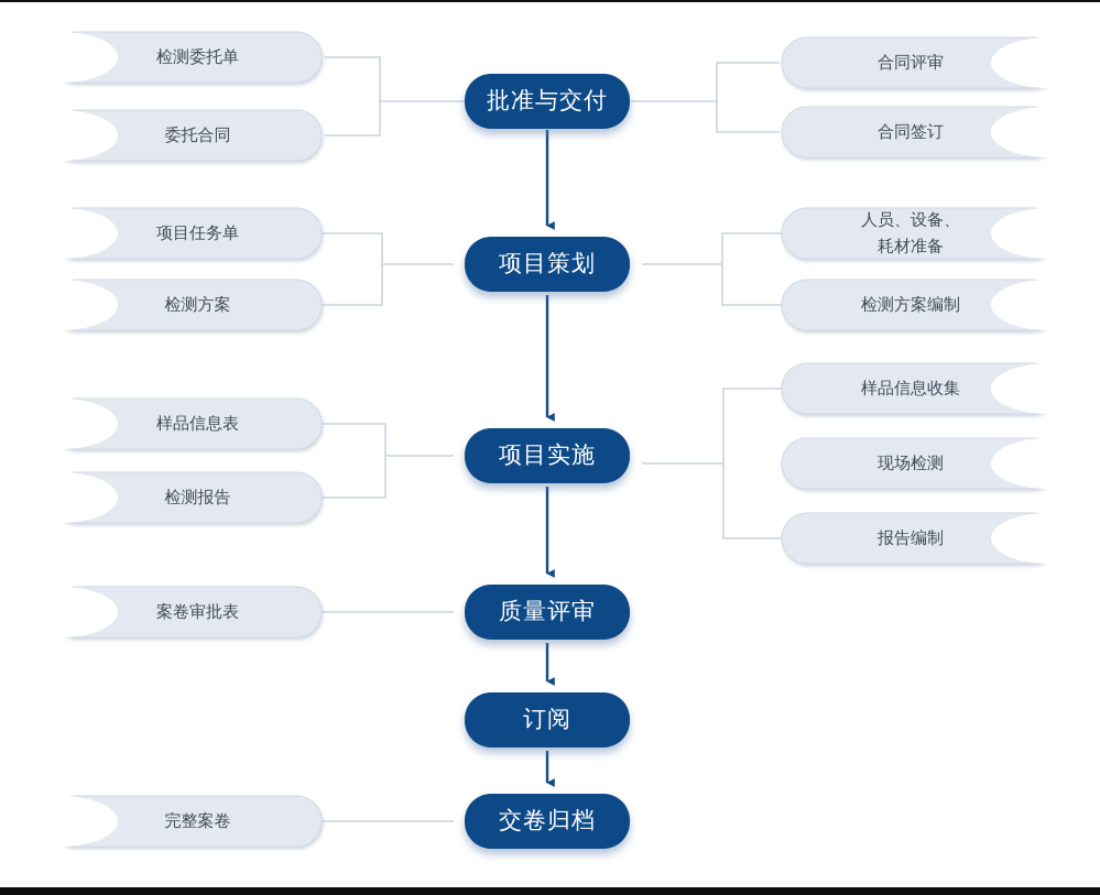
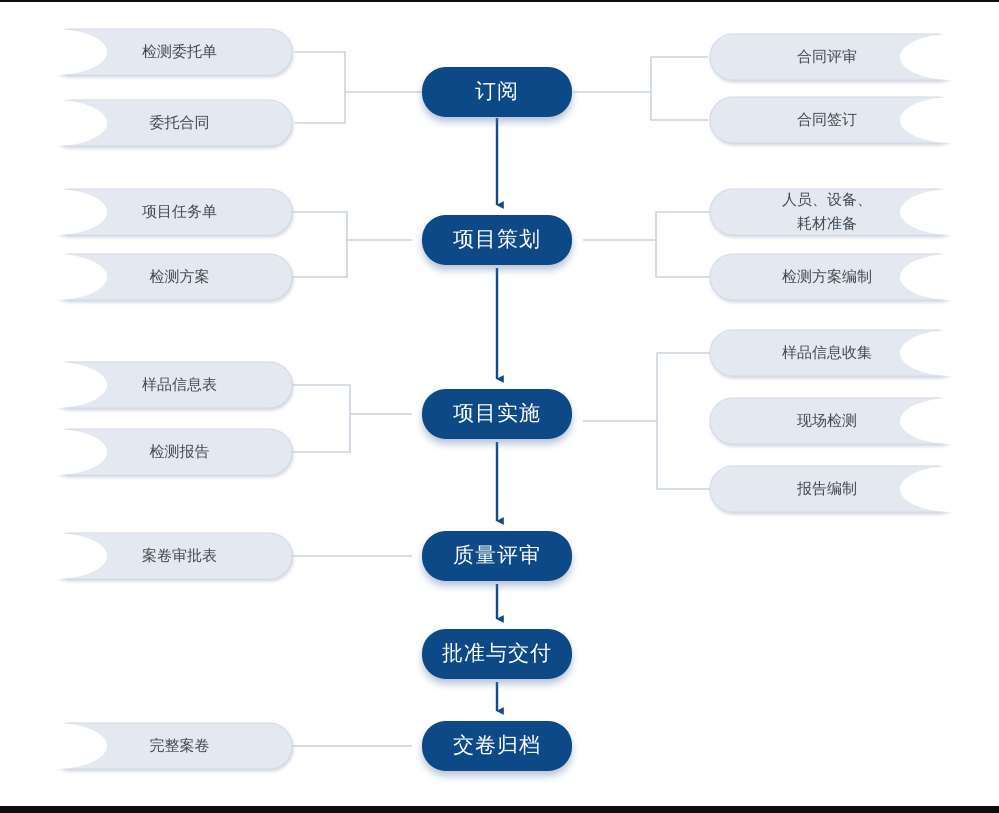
  检测委托单
  委托合同
  合同评审
  合同签订
  项目任务单
  检测方案
  人员、设备、
  耗材准备
  检测方案编制
  样品信息表
  检测报告
  样品信息收集
  现场检测
  报告编制
  案卷审批表
  完整案卷
- 批准与交付
+ 订阅
  项目策划
  项目实施
  质量评审
- 订阅
+ 批准与交付
  交卷归档
